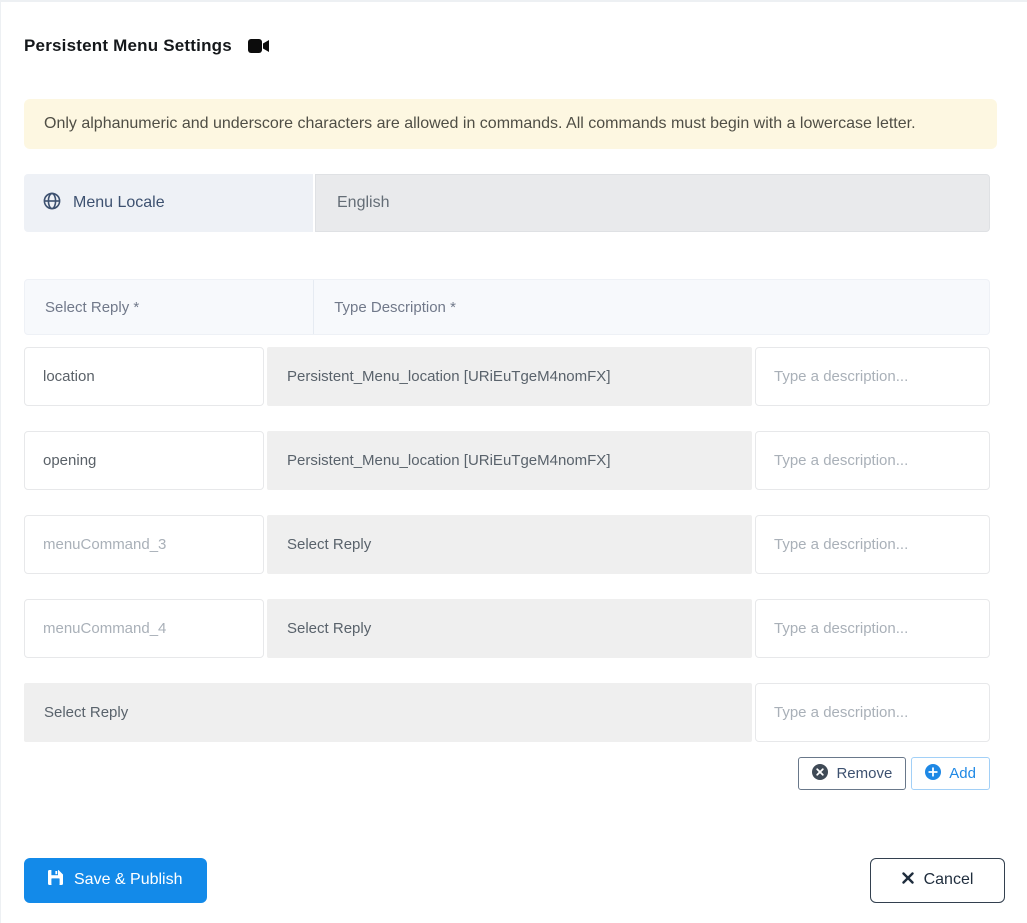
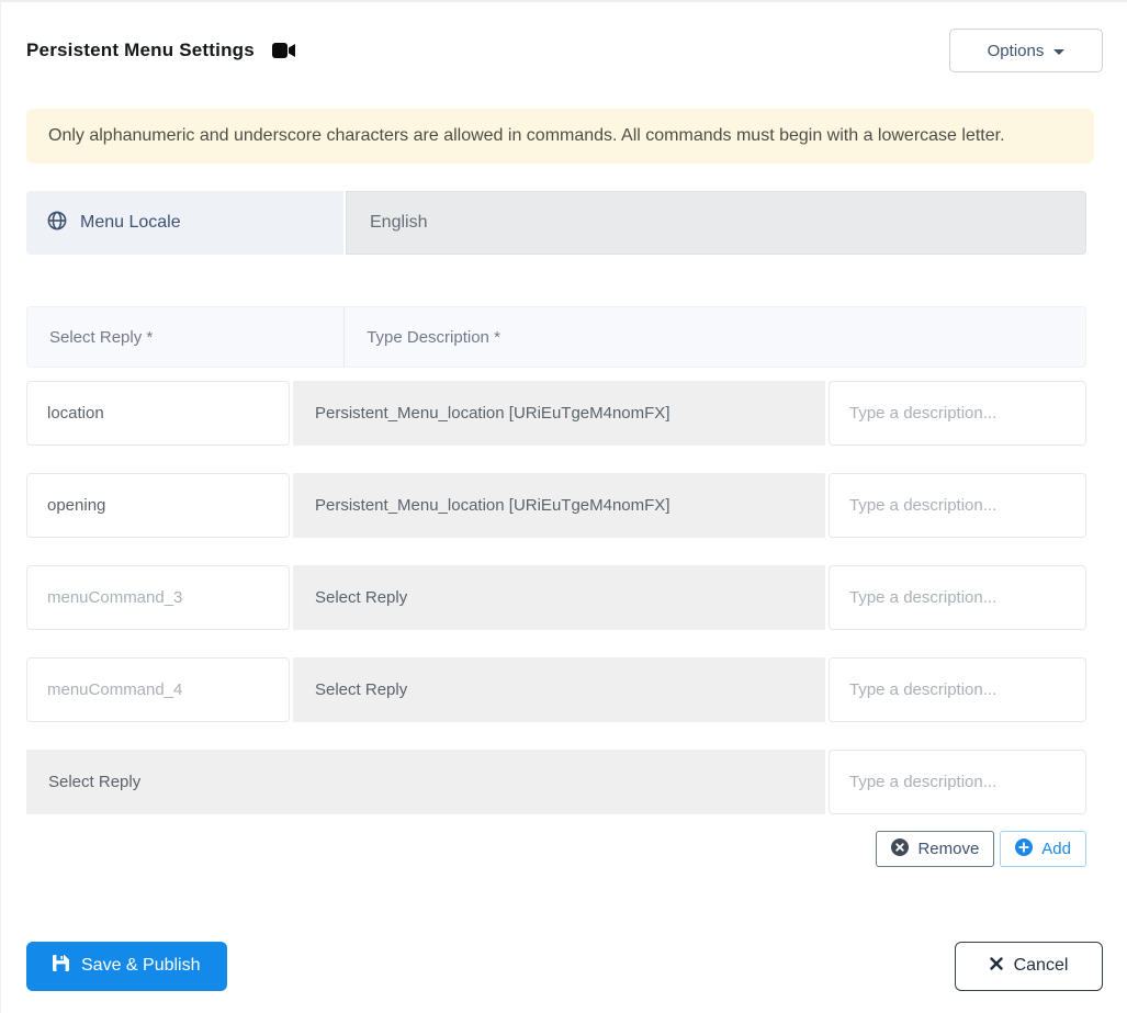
  Persistent Menu Settings
+ Options
  Only alphanumeric and underscore characters are allowed in commands. All commands must begin with a lowercase letter.
  Menu Locale
  English
  Select Reply *
  Type Description *
  location
  Persistent_Menu_location [URiEuTgeM4nomFX]
  Type a description...
  opening
  Persistent_Menu_location [URiEuTgeM4nomFX]
  Type a description...
  menuCommand_3
  Select Reply
  Type a description...
  menuCommand_4
  Select Reply
  Type a description...
  Select Reply
  Type a description...
  Remove
  Add
  Save & Publish
  Cancel
